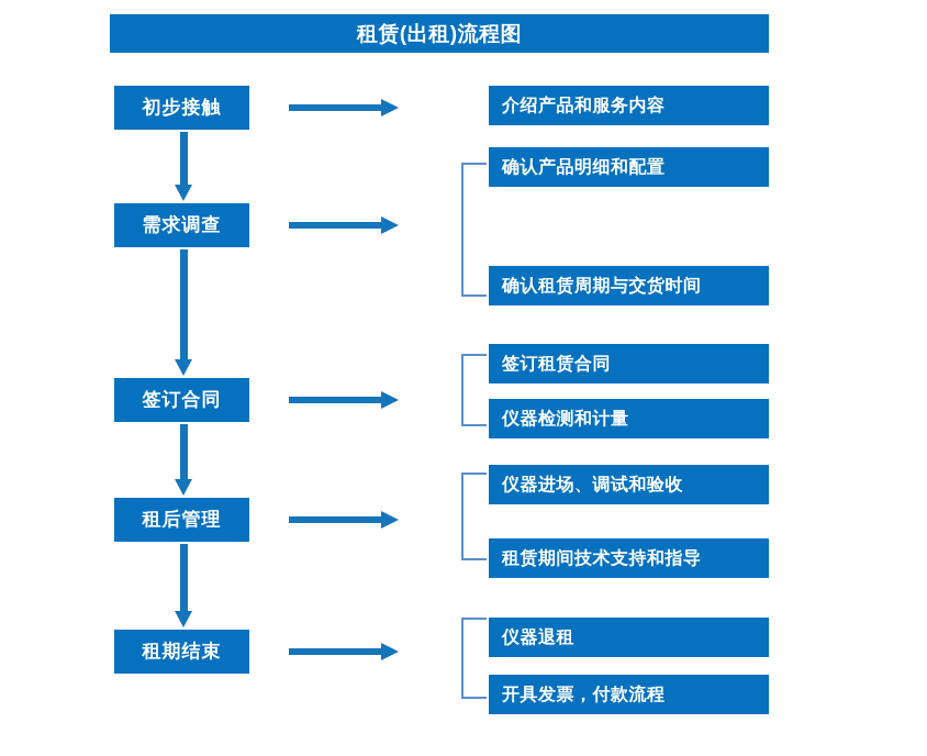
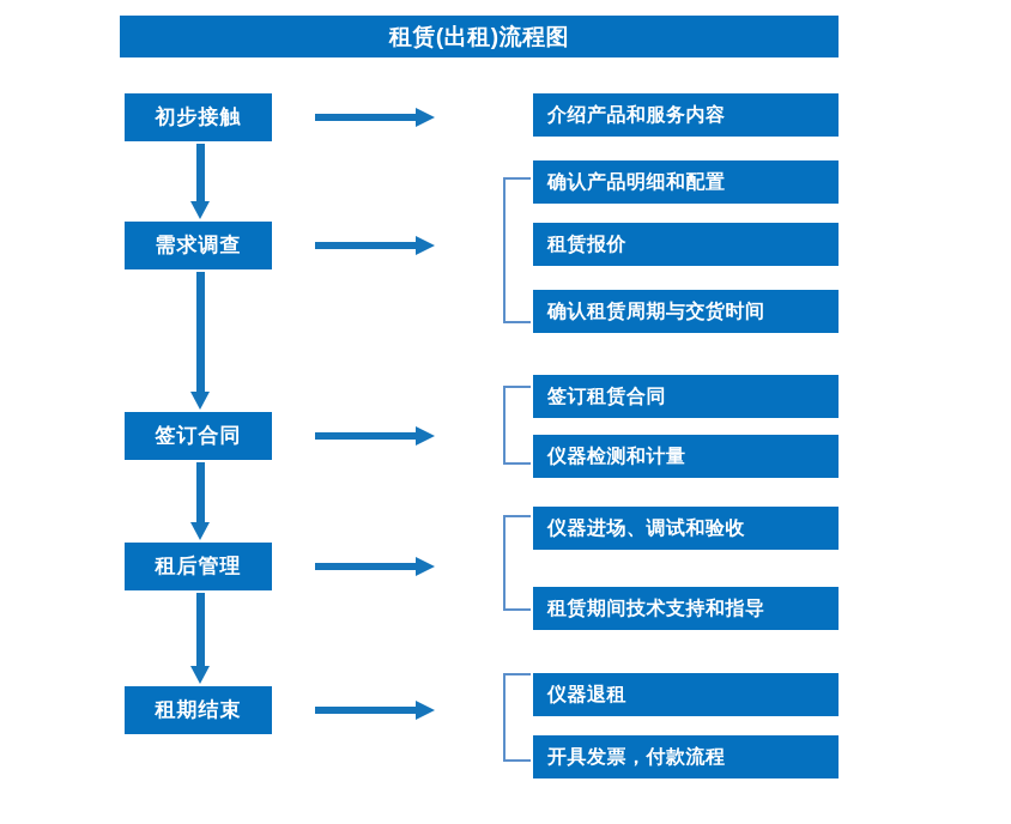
  租赁(出租)流程图
  初步接触
  需求调查
  签订合同
  租后管理
  租期结束
  介绍产品和服务内容
  确认产品明细和配置
+ 租赁报价
  确认租赁周期与交货时间
  签订租赁合同
  仪器检测和计量
  仪器进场、调试和验收
  租赁期间技术支持和指导
  仪器退租
  开具发票，付款流程
